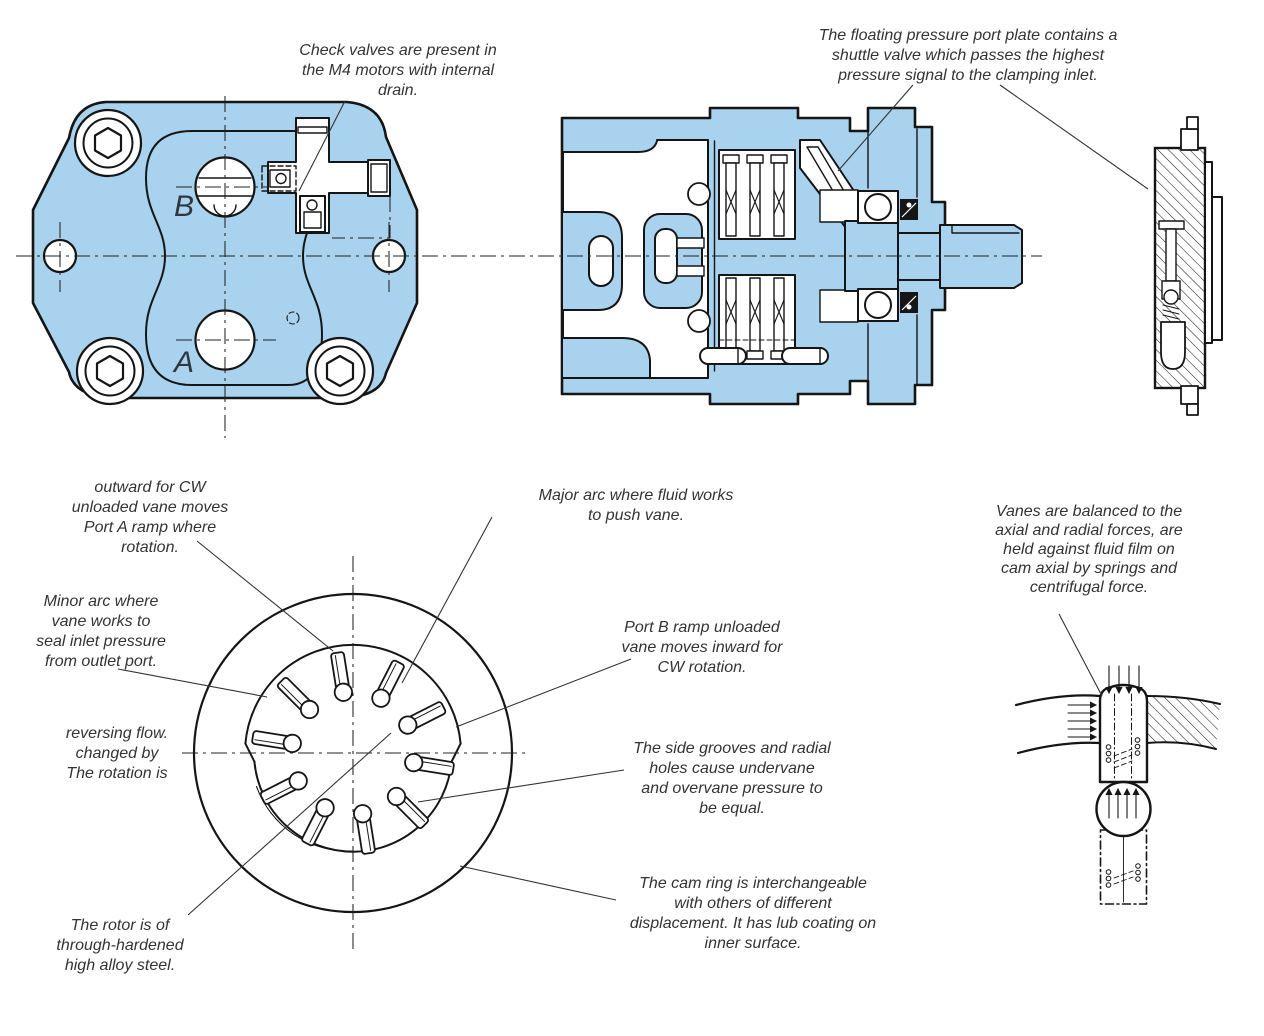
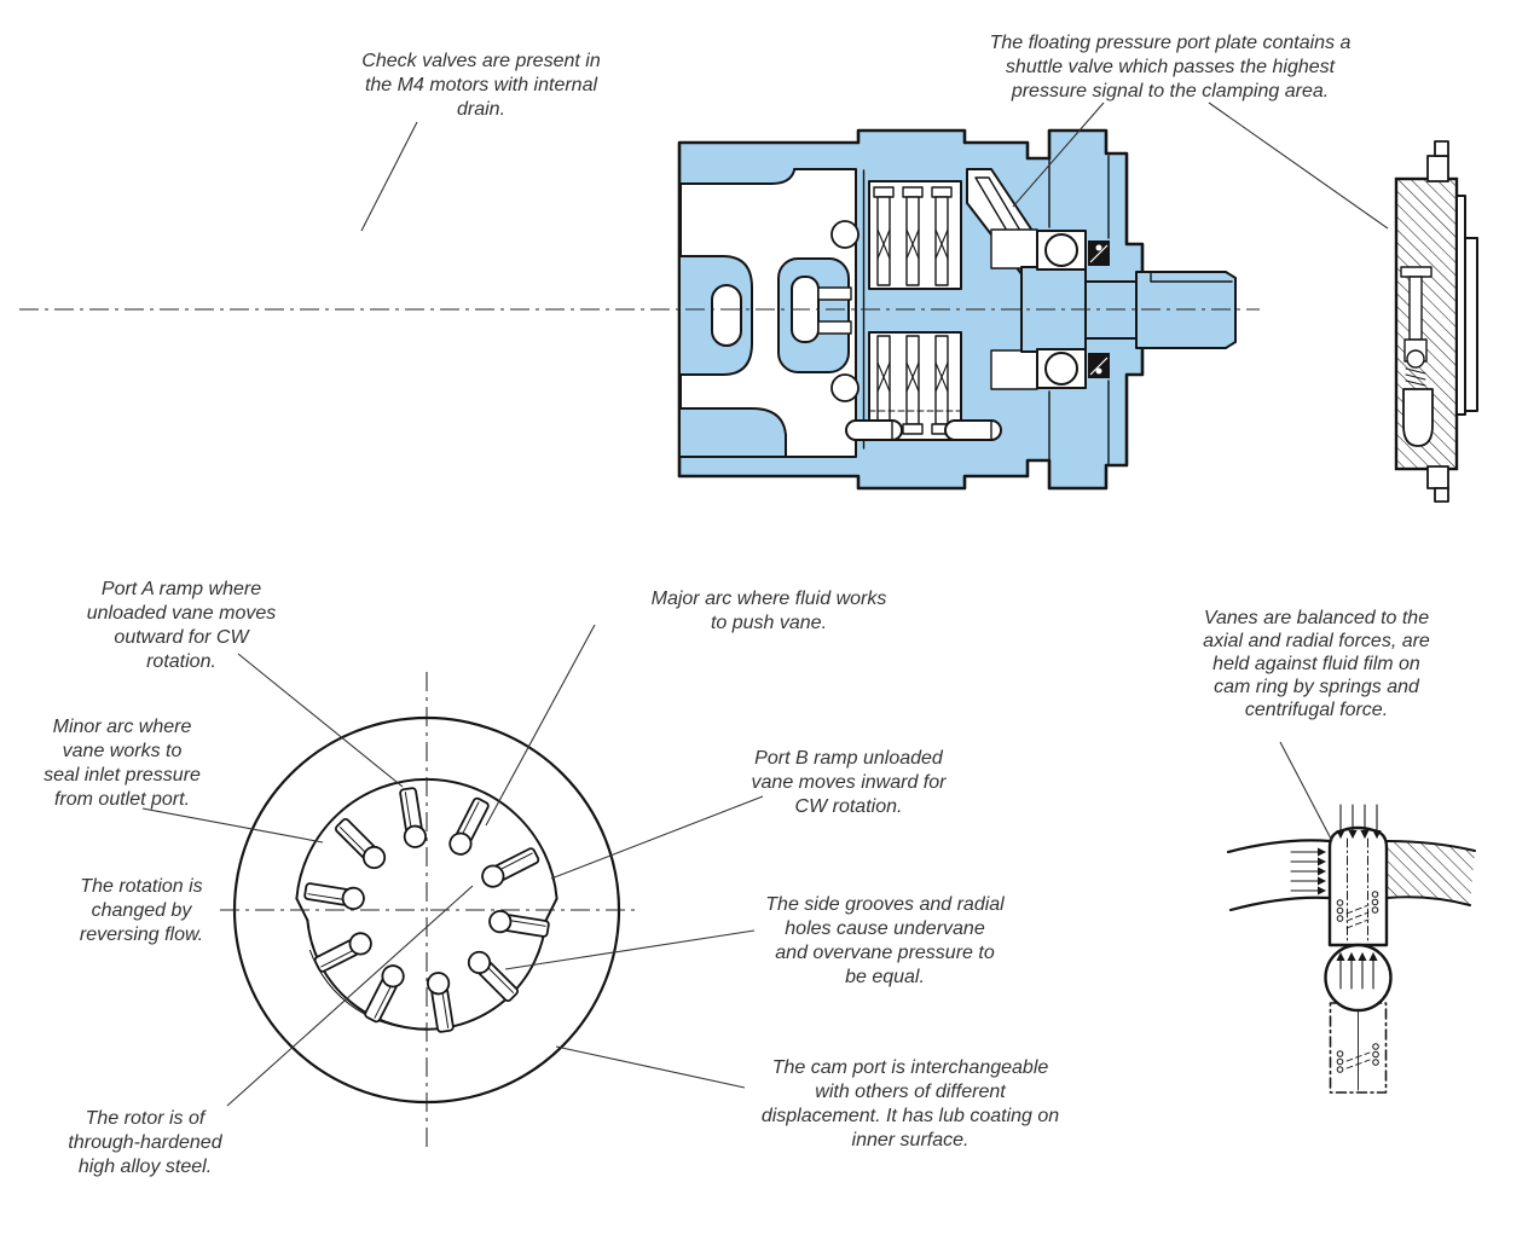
- B
- A
  Check valves are present in
  the M4 motors with internal
  drain.
  The floating pressure port plate contains a
  shuttle valve which passes the highest
- pressure signal to the clamping inlet.
+ pressure signal to the clamping area.
- outward for CW
+ Port A ramp where
  unloaded vane moves
- Port A ramp where
+ outward for CW
  rotation.
  Major arc where fluid works
  to push vane.
  Minor arc where
  vane works to
  seal inlet pressure
  from outlet port.
  Port B ramp unloaded
  vane moves inward for
  CW rotation.
- reversing flow.
+ The rotation is
  changed by
- The rotation is
+ reversing flow.
  The side grooves and radial
  holes cause undervane
  and overvane pressure to
  be equal.
  The rotor is of
  through-hardened
  high alloy steel.
- The cam ring is interchangeable
+ The cam port is interchangeable
  with others of different
  displacement. It has lub coating on
  inner surface.
  Vanes are balanced to the
  axial and radial forces, are
  held against fluid film on
- cam axial by springs and
+ cam ring by springs and
  centrifugal force.
